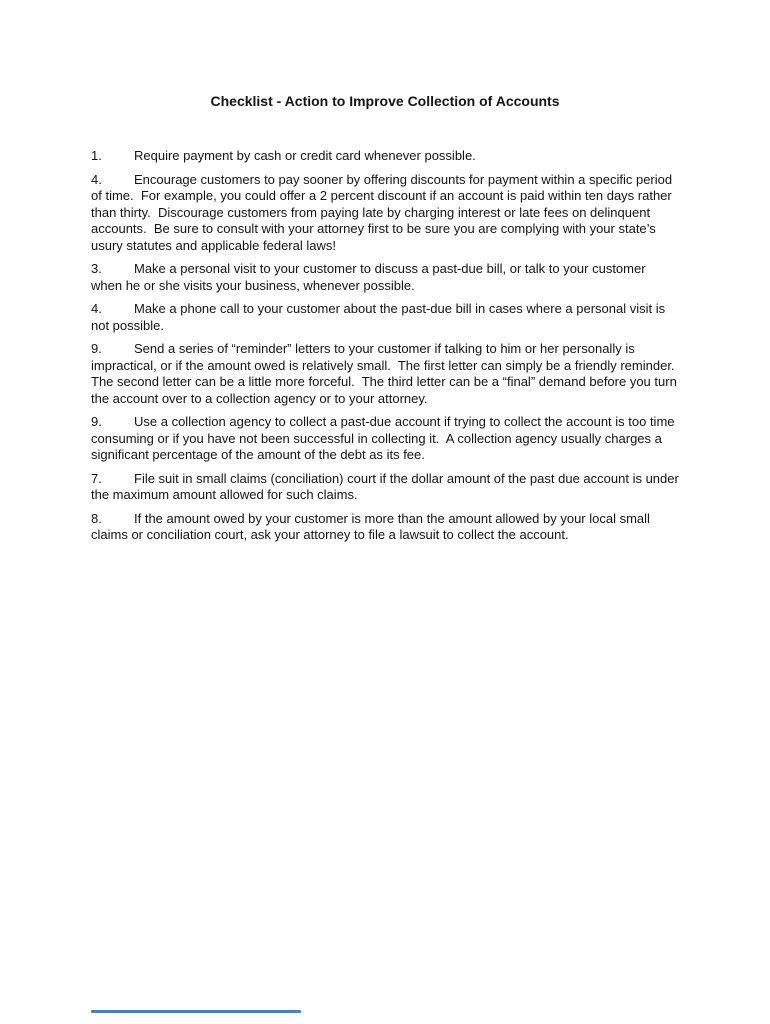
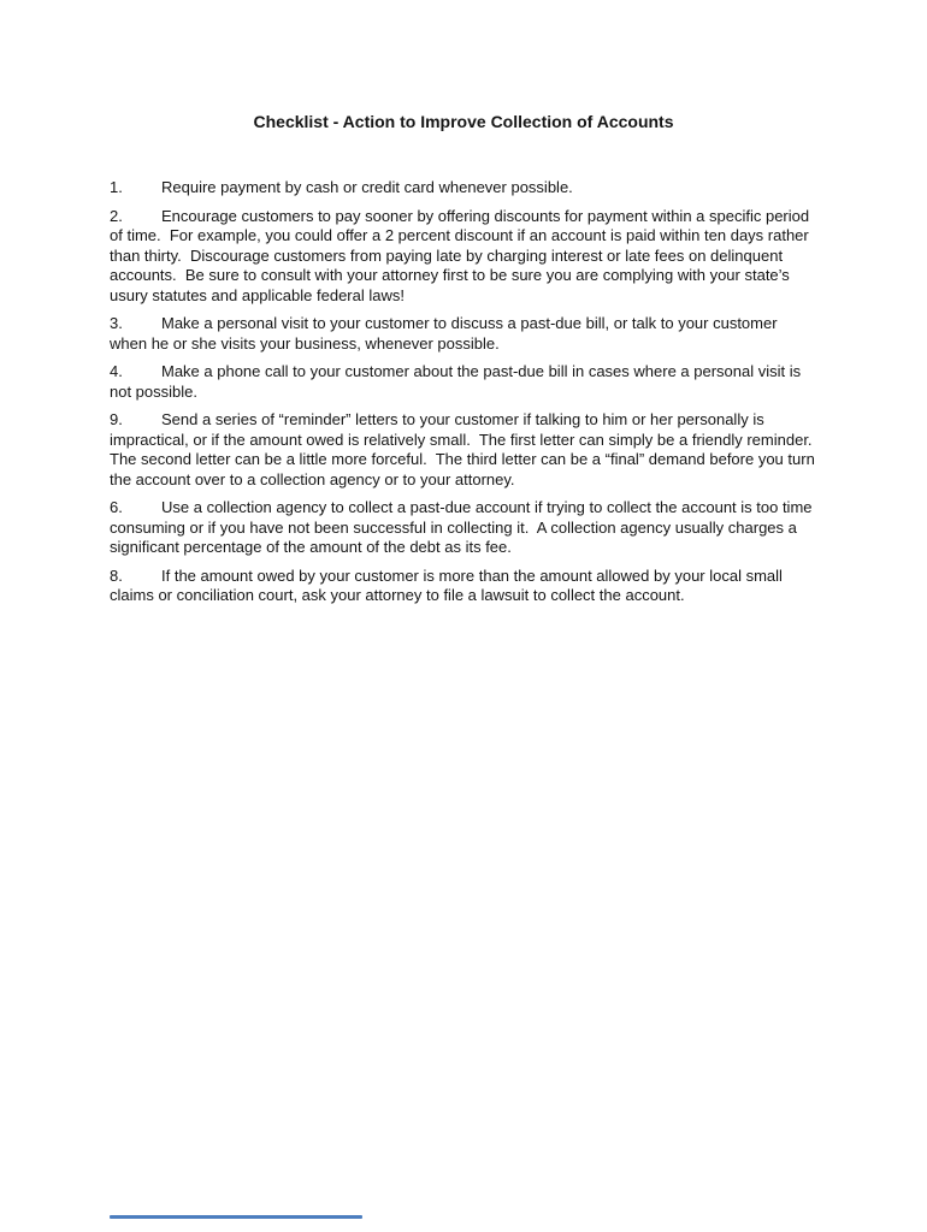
  Checklist - Action to Improve Collection of Accounts
  1. Require payment by cash or credit card whenever possible.
- 4. Encourage customers to pay sooner by offering discounts for payment within a specific period of time. For example, you could offer a 2 percent discount if an account is paid within ten days rather than thirty. Discourage customers from paying late by charging interest or late fees on delinquent accounts. Be sure to consult with your attorney first to be sure you are complying with your state’s usury statutes and applicable federal laws!
+ 2. Encourage customers to pay sooner by offering discounts for payment within a specific period of time. For example, you could offer a 2 percent discount if an account is paid within ten days rather than thirty. Discourage customers from paying late by charging interest or late fees on delinquent accounts. Be sure to consult with your attorney first to be sure you are complying with your state’s usury statutes and applicable federal laws!
  3. Make a personal visit to your customer to discuss a past-due bill, or talk to your customer when he or she visits your business, whenever possible.
  4. Make a phone call to your customer about the past-due bill in cases where a personal visit is not possible.
  9. Send a series of “reminder” letters to your customer if talking to him or her personally is impractical, or if the amount owed is relatively small. The first letter can simply be a friendly reminder. The second letter can be a little more forceful. The third letter can be a “final” demand before you turn the account over to a collection agency or to your attorney.
- 9. Use a collection agency to collect a past-due account if trying to collect the account is too time consuming or if you have not been successful in collecting it. A collection agency usually charges a significant percentage of the amount of the debt as its fee.
+ 6. Use a collection agency to collect a past-due account if trying to collect the account is too time consuming or if you have not been successful in collecting it. A collection agency usually charges a significant percentage of the amount of the debt as its fee.
- 7. File suit in small claims (conciliation) court if the dollar amount of the past due account is under the maximum amount allowed for such claims.
  8. If the amount owed by your customer is more than the amount allowed by your local small claims or conciliation court, ask your attorney to file a lawsuit to collect the account.
